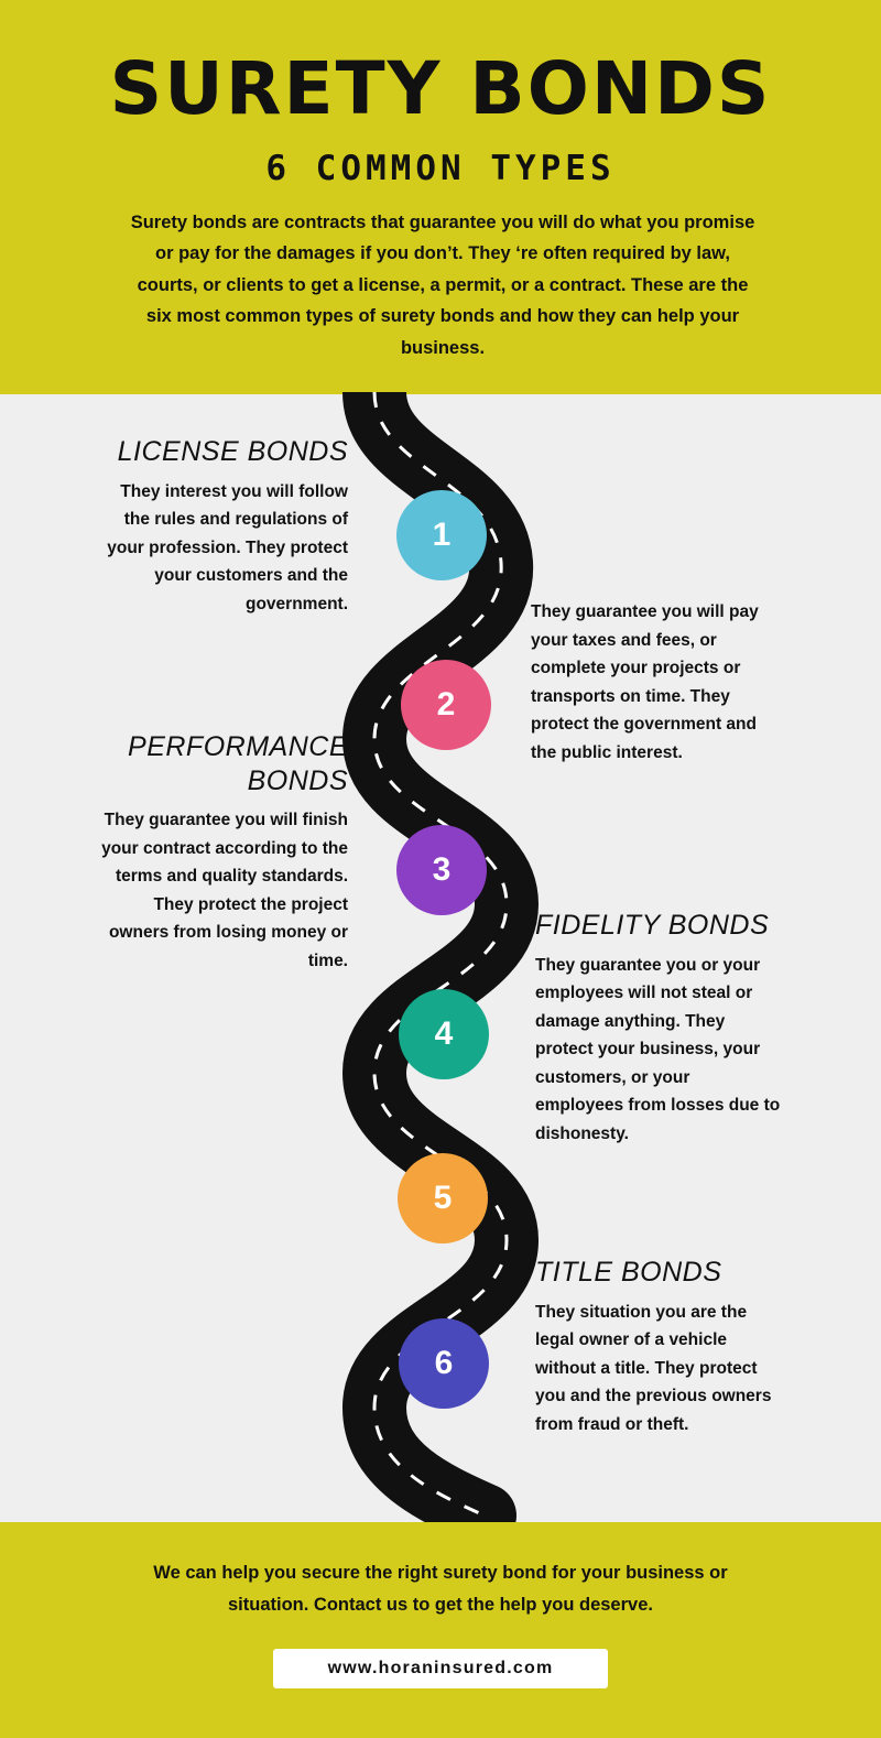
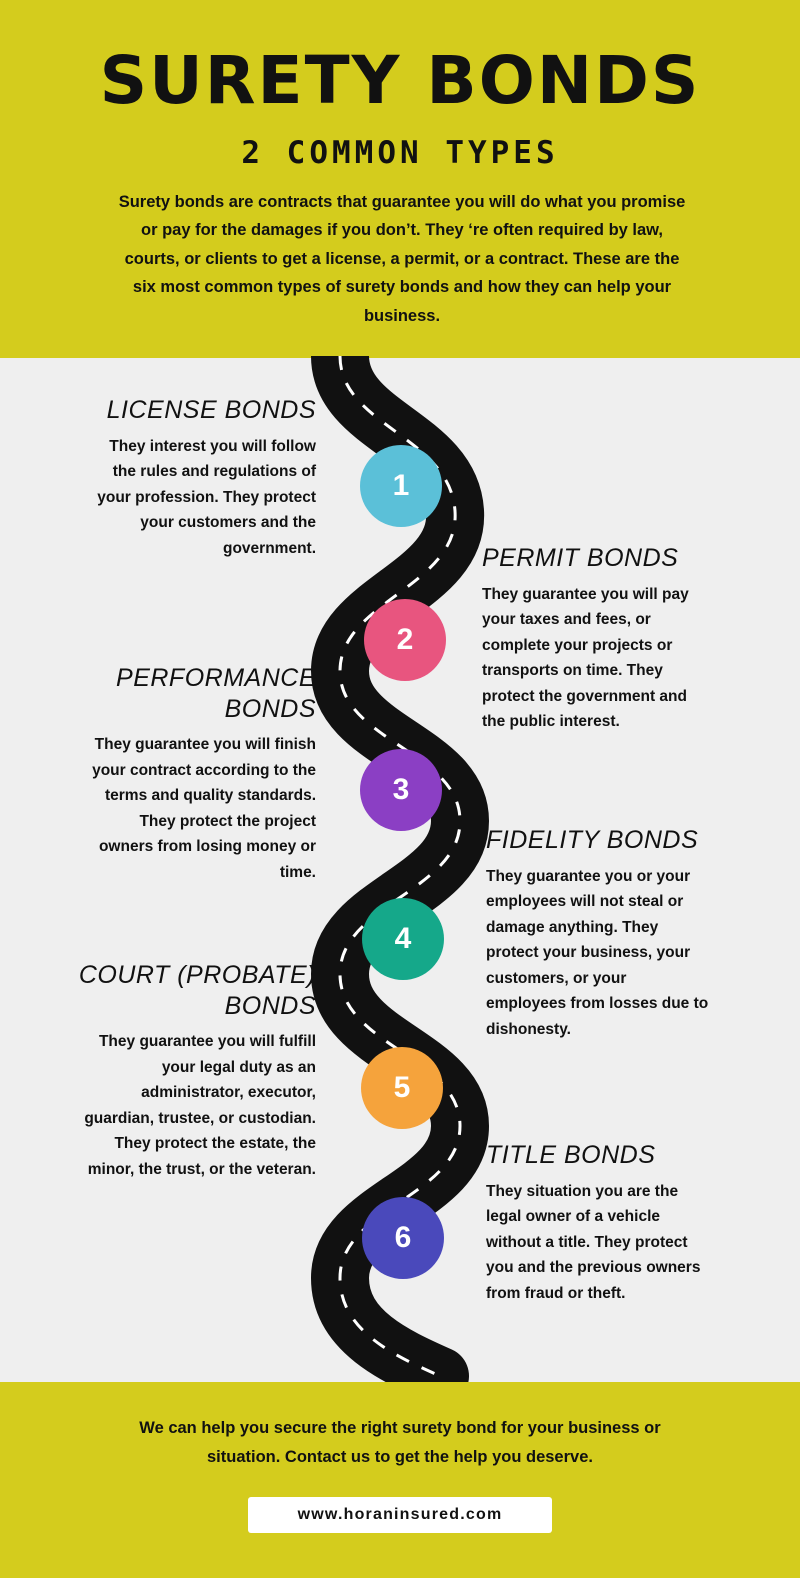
  SURETY BONDS
- 6 COMMON TYPES
+ 2 COMMON TYPES
  Surety bonds are contracts that guarantee you will do what you promise or pay for the damages if you don’t. They ‘re often required by law, courts, or clients to get a license, a permit, or a contract. These are the six most common types of surety bonds and how they can help your business.
  1
  2
  3
  4
  5
  6
  LICENSE BONDS
  They interest you will follow the rules and regulations of your profession. They protect your customers and the government.
+ PERMIT BONDS
  They guarantee you will pay your taxes and fees, or complete your projects or transports on time. They protect the government and the public interest.
  PERFORMANCE BONDS
  They guarantee you will finish your contract according to the terms and quality standards. They protect the project owners from losing money or time.
  FIDELITY BONDS
  They guarantee you or your employees will not steal or damage anything. They protect your business, your customers, or your employees from losses due to dishonesty.
+ COURT (PROBATE) BONDS
+ They guarantee you will fulfill your legal duty as an administrator, executor, guardian, trustee, or custodian. They protect the estate, the minor, the trust, or the veteran.
  TITLE BONDS
  They situation you are the legal owner of a vehicle without a title. They protect you and the previous owners from fraud or theft.
  We can help you secure the right surety bond for your business or situation. Contact us to get the help you deserve.
  www.horaninsured.com
